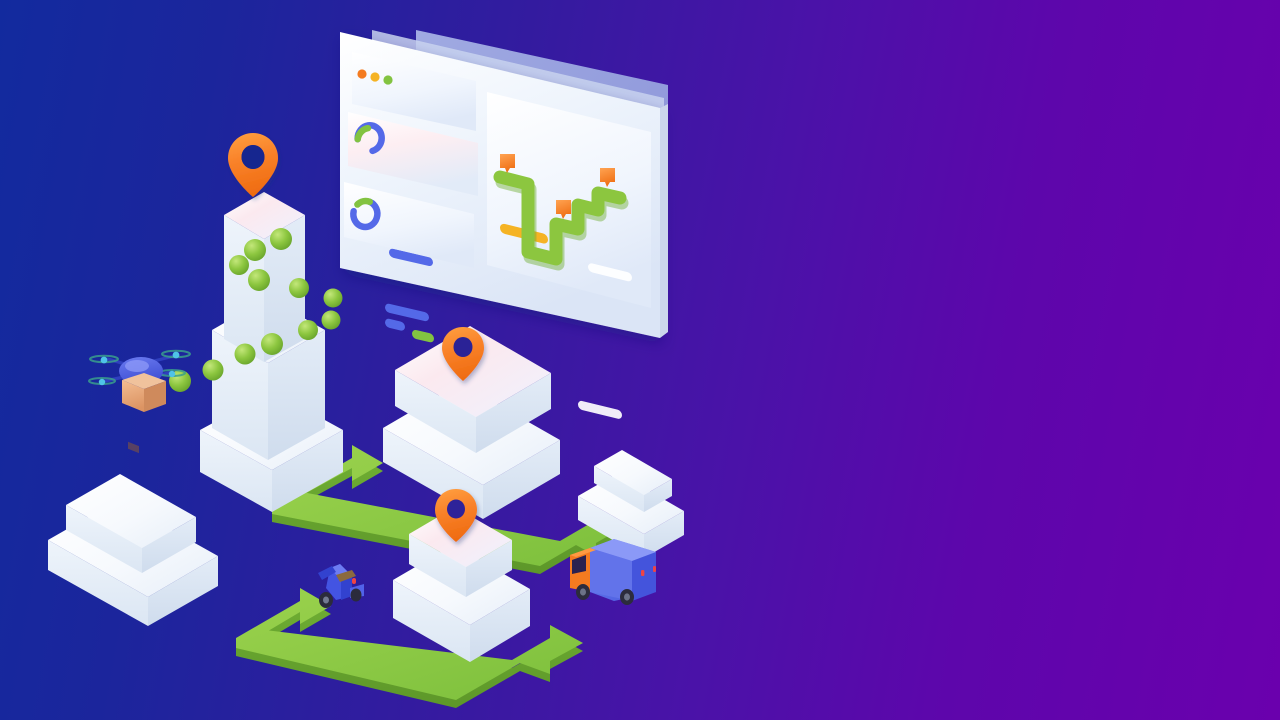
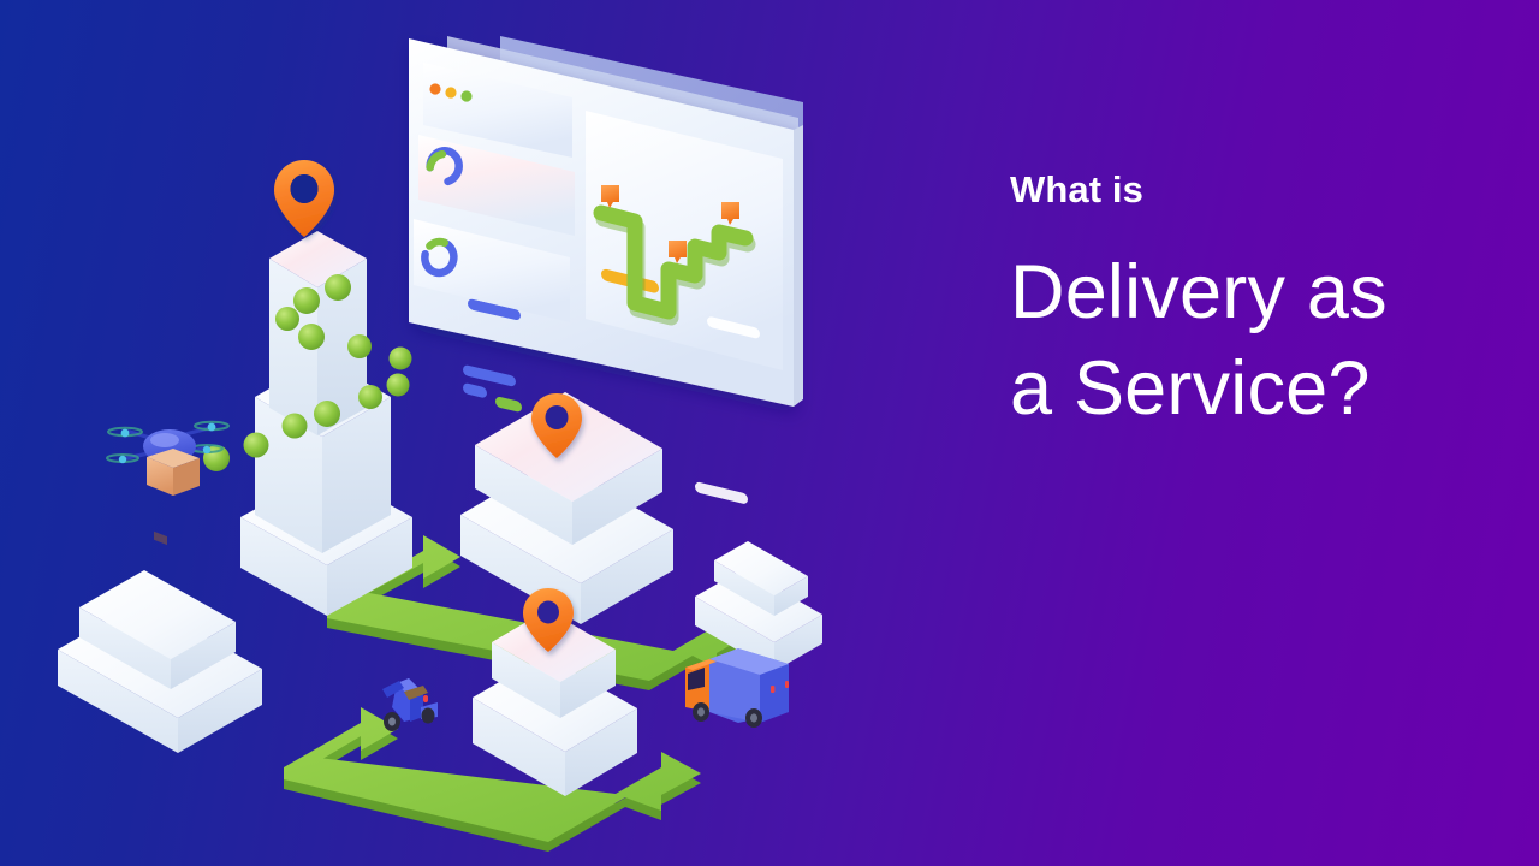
+ What is
+ Delivery as
+ a Service?
